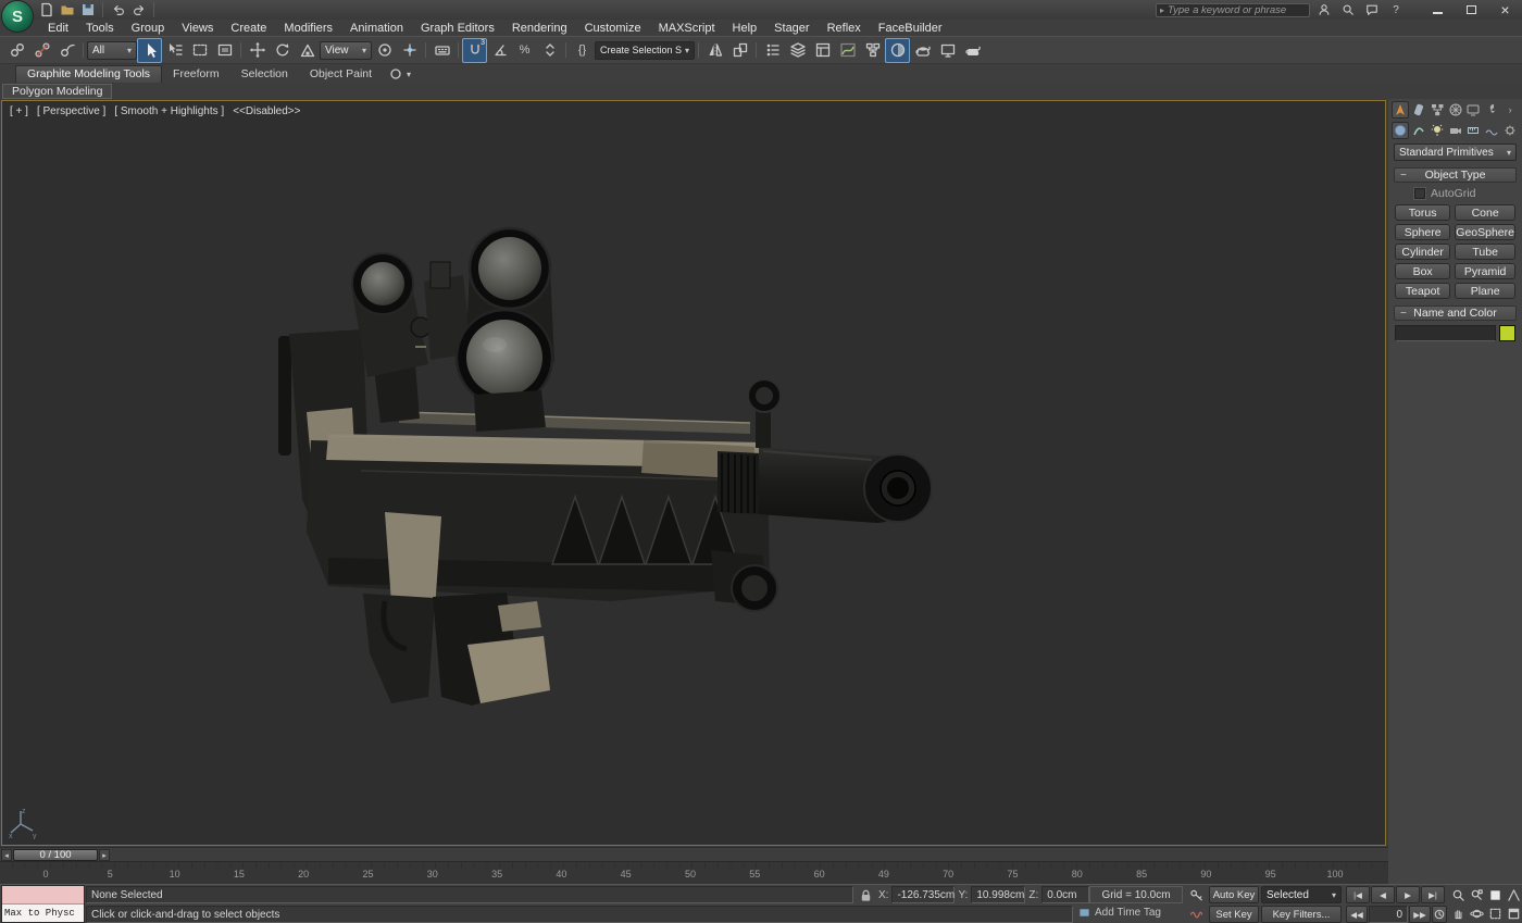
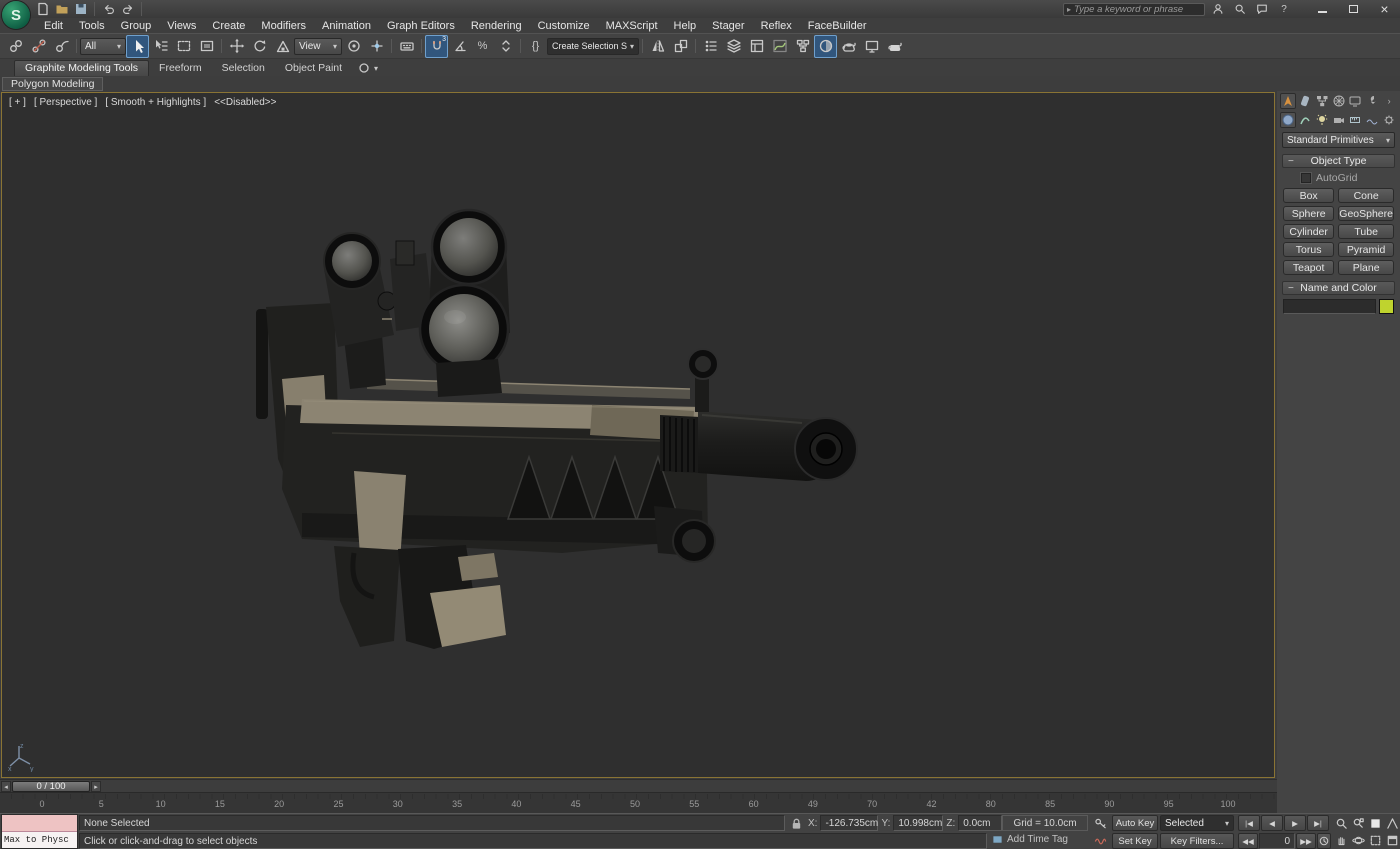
  S
  ▸
  Type a keyword or phrase
  ?
  ×
  Edit
  Tools
  Group
  Views
  Create
  Modifiers
  Animation
  Graph Editors
  Rendering
  Customize
  MAXScript
  Help
  Stager
  Reflex
  FaceBuilder
  All
  ▾
  View
  ▾
  %
  {}
  Create Selection S
  ▾
  Graphite Modeling Tools
  Freeform
  Selection
  Object Paint
  ▾
  Polygon Modeling
  [ + ]
  [ Perspective ]
  [ Smooth + Highlights ]
  <<Disabled>>
  ›
  Standard Primitives
  ▾
  −
  Object Type
  AutoGrid
- Torus
+ Box
  Cone
  Sphere
  GeoSphere
  Cylinder
  Tube
- Box
+ Torus
  Pyramid
  Teapot
  Plane
  −
  Name and Color
  0 / 100
  0
  5
  10
  15
  20
  25
  30
  35
  40
  45
  50
  55
  60
  49
  70
- 75
+ 42
  80
  85
  90
  95
  100
  Max to Physc
  None Selected
  Click or click-and-drag to select objects
  X:
  -126.735cm
  Y:
  10.998cm
  Z:
  0.0cm
  Grid = 10.0cm
  Add Time Tag
  Auto Key
  Selected
  ▾
  Set Key
  Key Filters...
  |◀
  ◀
  ▶
  ▶|
  ◀◀
  0
  ▶▶
